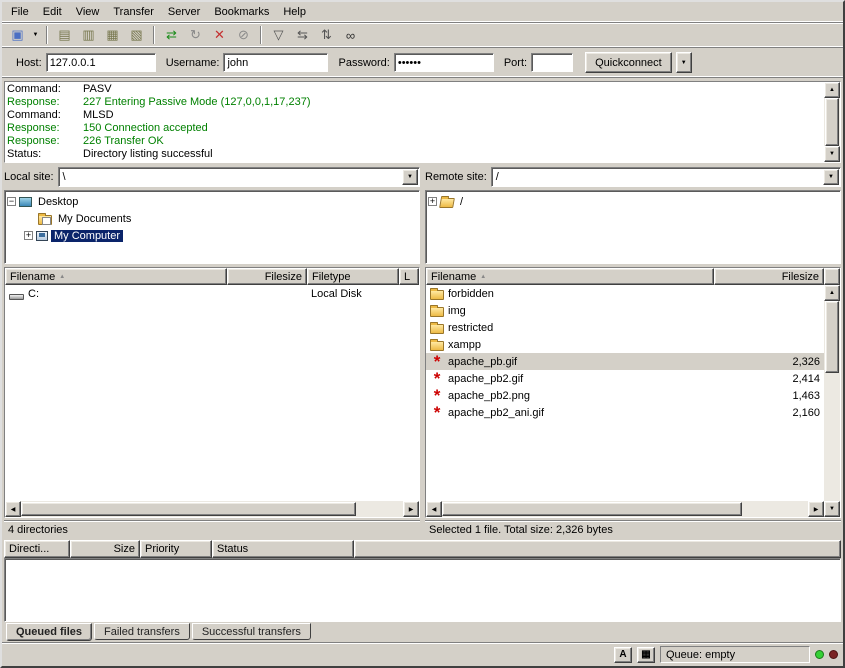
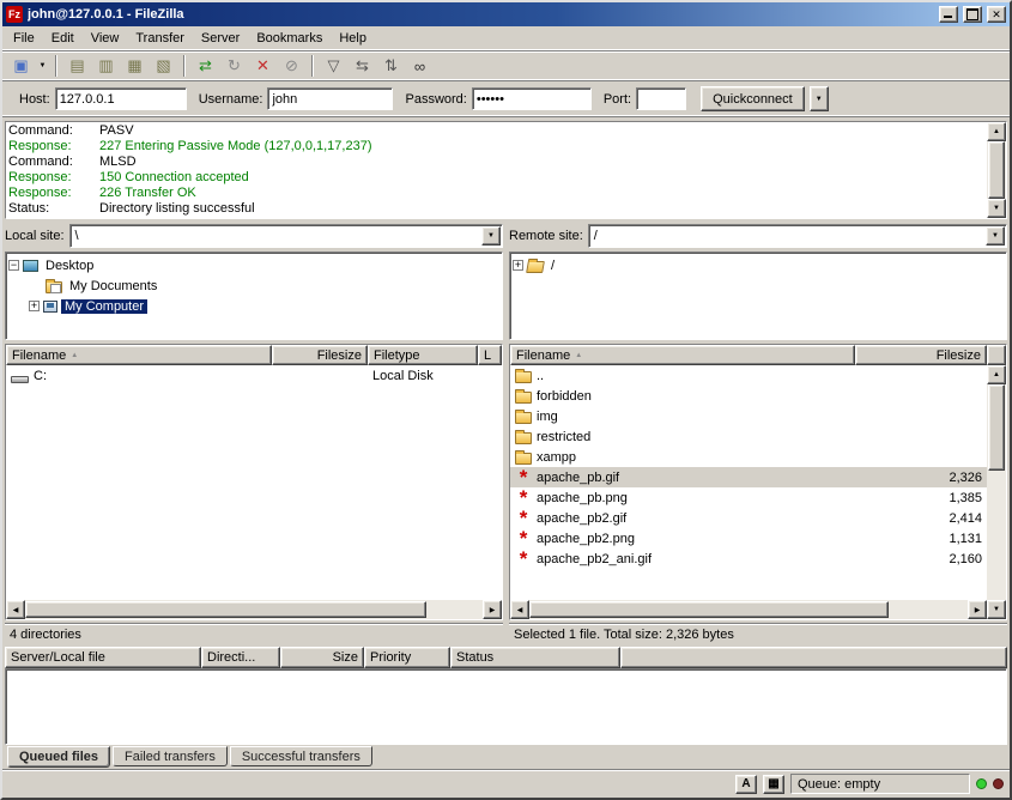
+ Fz
+ john@127.0.0.1 - FileZilla
  File
  Edit
  View
  Transfer
  Server
  Bookmarks
  Help
  ▣
  ▤
  ▥
  ▦
  ▧
  ⇄
  ↻
  ✕
  ⊘
  ▽
  ⇆
  ⇅
  ∞
  Host:
  127.0.0.1
  Username:
  john
  Password:
  ••••••
  Port:
  Quickconnect
  Command:
  PASV
  Response:
  227 Entering Passive Mode (127,0,0,1,17,237)
  Command:
  MLSD
  Response:
  150 Connection accepted
  Response:
  226 Transfer OK
  Status:
  Directory listing successful
  Local site:
  \
  Desktop
  My Documents
  My Computer
  Filename
  Filesize
  Filetype
  L
  C:
  Local Disk
  4 directories
  Remote site:
  /
  /
  Filename
  Filesize
+ ..
  forbidden
  img
  restricted
  xampp
  apache_pb.gif
  2,326
+ apache_pb.png
+ 1,385
  apache_pb2.gif
  2,414
  apache_pb2.png
- 1,463
+ 1,131
  apache_pb2_ani.gif
  2,160
  Selected 1 file. Total size: 2,326 bytes
+ Server/Local file
  Directi...
  Size
  Priority
  Status
  Queued files
  Failed transfers
  Successful transfers
  A
  ▦
  Queue: empty
